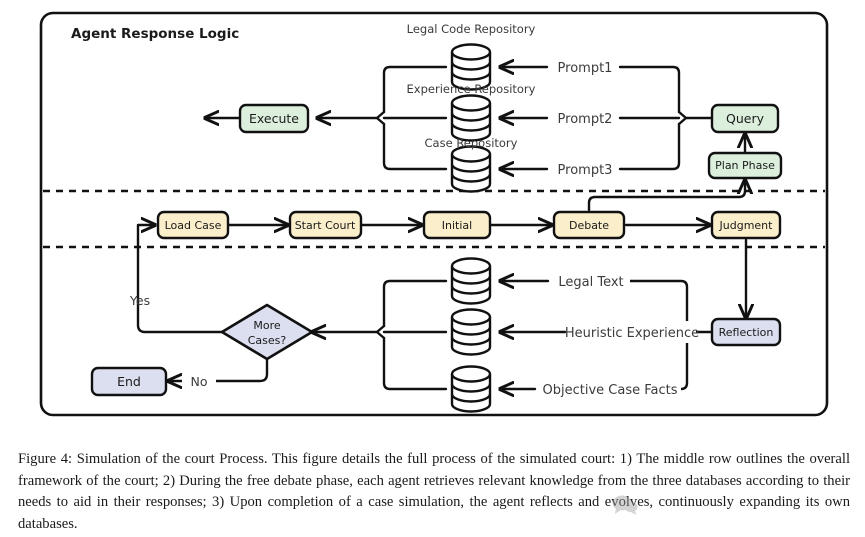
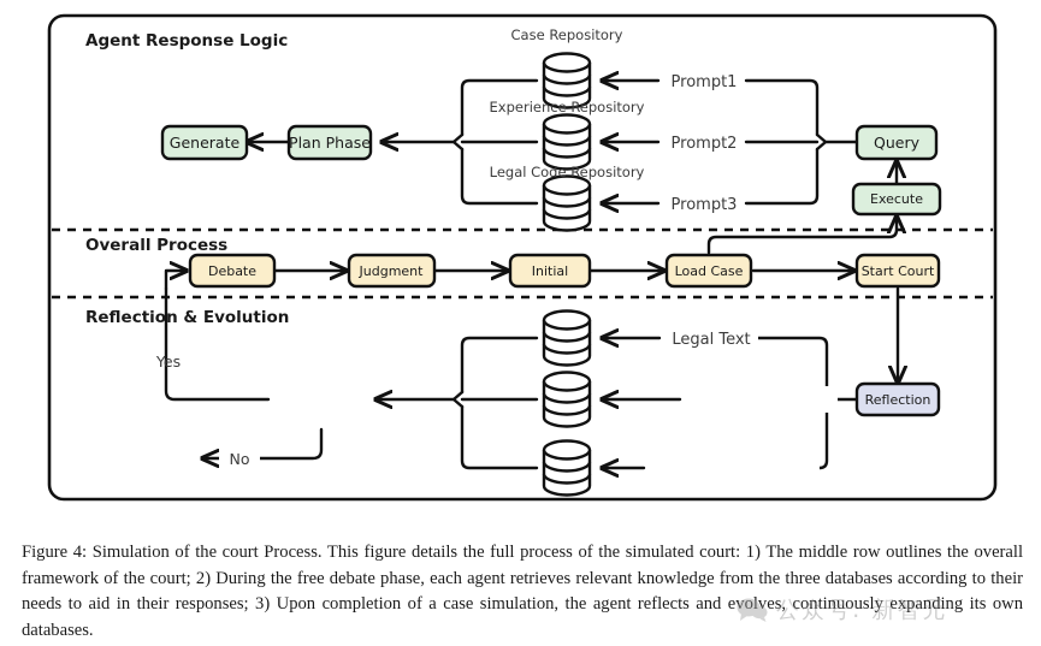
  Agent Response Logic
+ Overall Process
+ Reflection & Evolution
- Legal Code Repository
+ Case Repository
  Experience Repository
- Case Repository
+ Legal Code Repository
  Prompt1
  Prompt2
  Prompt3
+ Generate
- Execute
+ Plan Phase
  Query
- Plan Phase
+ Execute
- Load Case
+ Debate
- Start Court
+ Judgment
  Initial
- Debate
+ Load Case
- Judgment
+ Start Court
  Legal Text
- Heuristic Experience
- Objective Case Facts
  Reflection
- More
- Cases?
- End
  Yes
  No
  Figure 4: Simulation of the court Process. This figure details the full process of the simulated court: 1) The middle row outlines the overall framework of the court; 2) During the free debate phase, each agent retrieves relevant knowledge from the three databases according to their needs to aid in their responses; 3) Upon completion of a case simulation, the agent reflects and evolves, continuously expanding its own databases.
+ 公众号: 新智元
